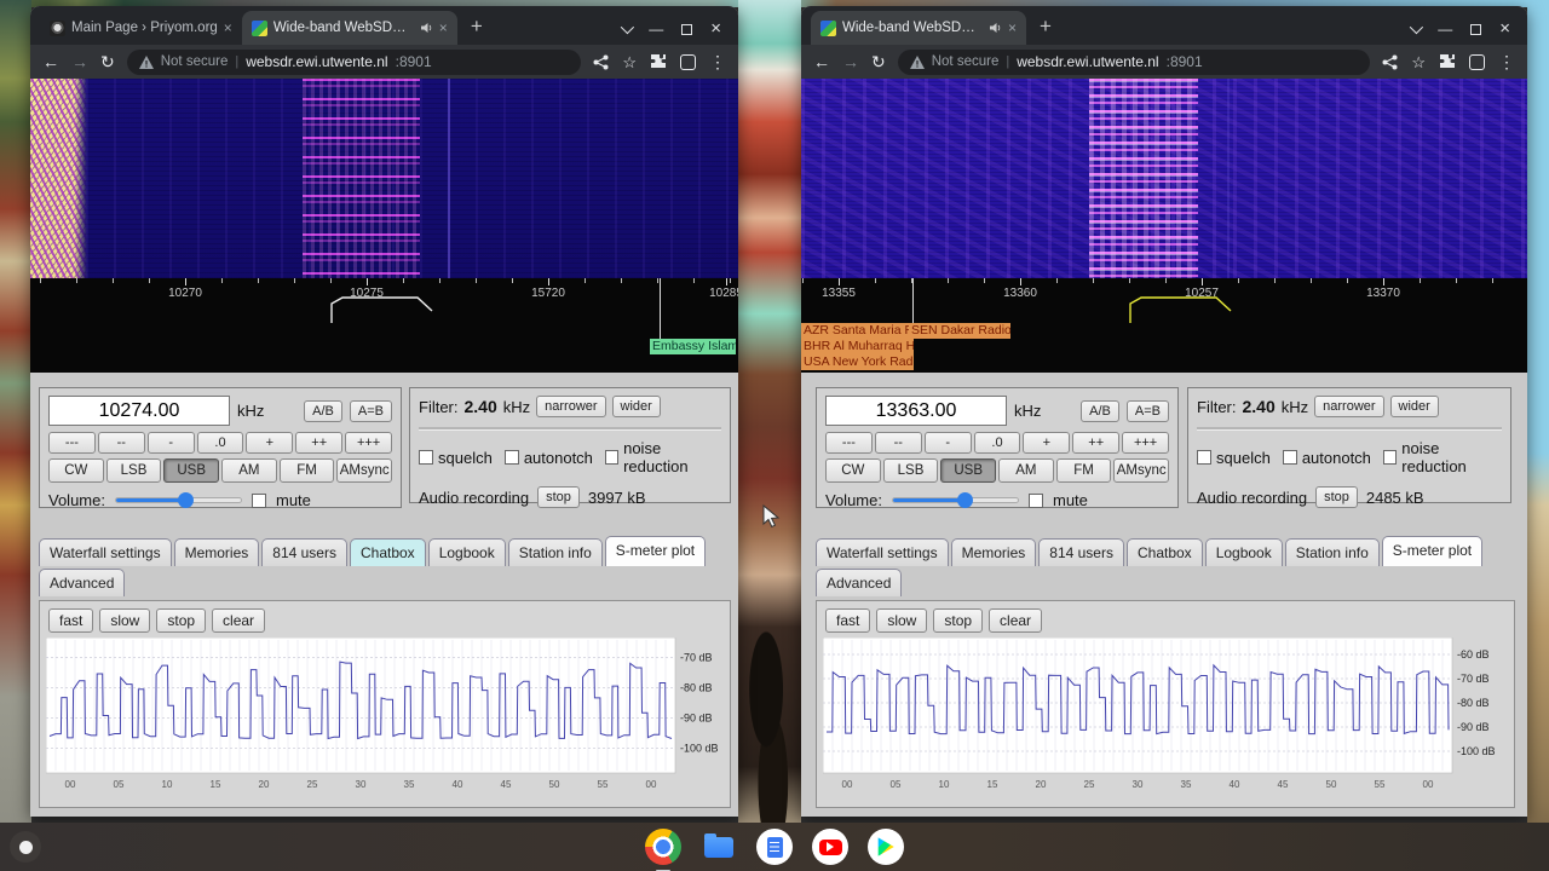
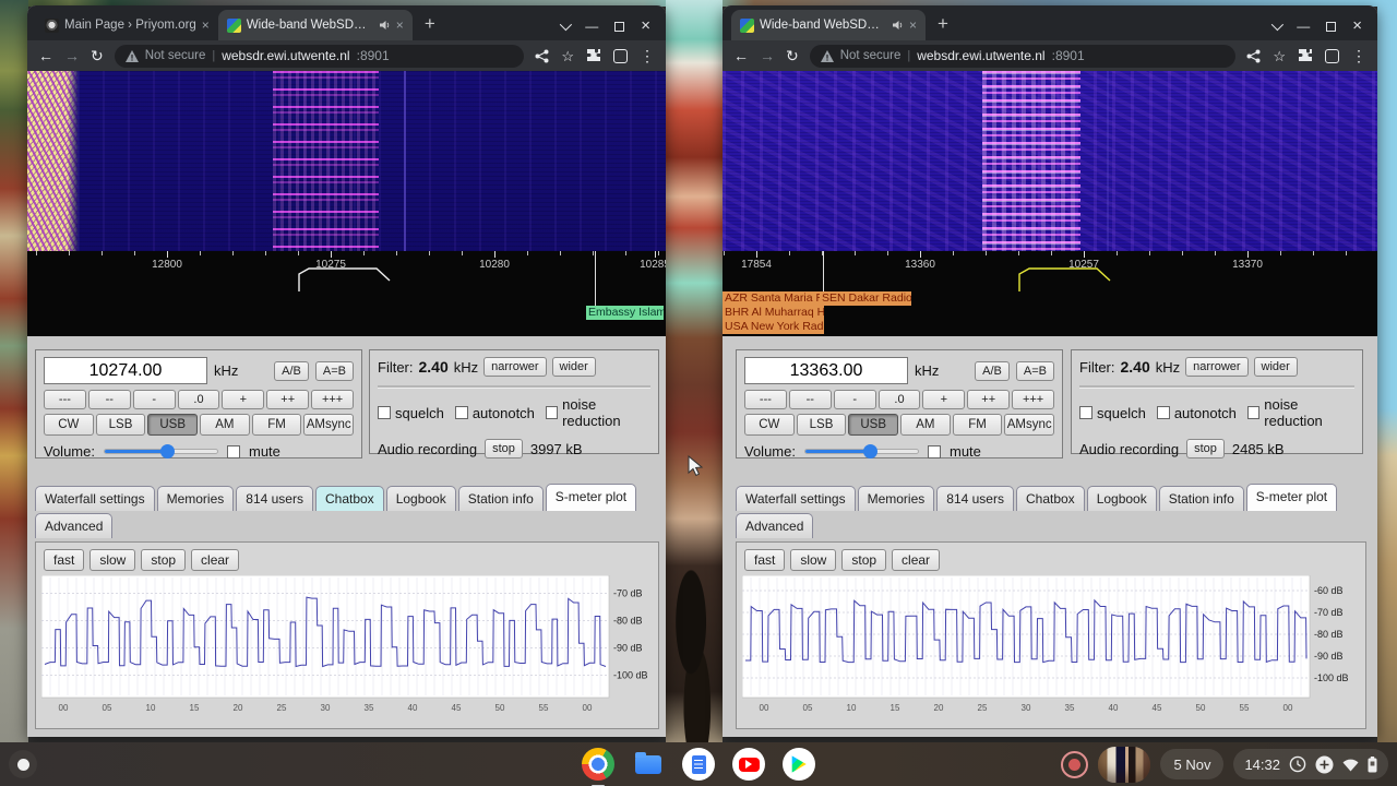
  Main Page › Priyom.org
  ×
  Wide-band WebSDR in
  ×
  +
  —
  ×
  ←
  →
  ↻
  Not secure
  |
  websdr.ewi.utwente.nl
  :8901
  ☆
  ⋮
- 10270
+ 12800
  10275
- 15720
+ 10280
  1028
  Embassy Islam
  10274.00
  kHz
  A/B
  A=B
  ---
  --
  -
  .0
  +
  ++
  +++
  CW
  LSB
  USB
  AM
  FM
  AMsync
  Volume:
  mute
  Filter:
  2.40
  kHz
  narrower
  wider
  squelch
  autonotch
  noise reduction
  Audio recording
  stop
  3997 kB
  Waterfall settings
  Memories
  814 users
  Chatbox
  Logbook
  Station info
  S-meter plot
  Advanced
  fast
  slow
  stop
  clear
  -70 dB
  -80 dB
  -90 dB
  -100 dB
  00
  05
  10
  15
  20
  25
  30
  35
  40
  45
  50
  55
  00
  Wide-band WebSDR in
  ×
  +
  —
  ×
  ←
  →
  ↻
  Not secure
  |
  websdr.ewi.utwente.nl
  :8901
  ☆
  ⋮
- 13355
+ 17854
  13360
  10257
  13370
  AZR Santa Maria
  SEN Dakar Radio
  BHR Al Muharraq H
  USA New York Rad
  13363.00
  kHz
  A/B
  A=B
  ---
  --
  -
  .0
  +
  ++
  +++
  CW
  LSB
  USB
  AM
  FM
  AMsync
  Volume:
  mute
  Filter:
  2.40
  kHz
  narrower
  wider
  squelch
  autonotch
  noise reduction
  Audio recording
  stop
  2485 kB
  Waterfall settings
  Memories
  814 users
  Chatbox
  Logbook
  Station info
  S-meter plot
  Advanced
  fast
  slow
  stop
  clear
  -60 dB
  -70 dB
  -80 dB
  -90 dB
  -100 dB
  00
  05
  10
  15
  20
  25
  30
  35
  40
  45
  50
  55
  00
+ 5 Nov
+ 14:32
